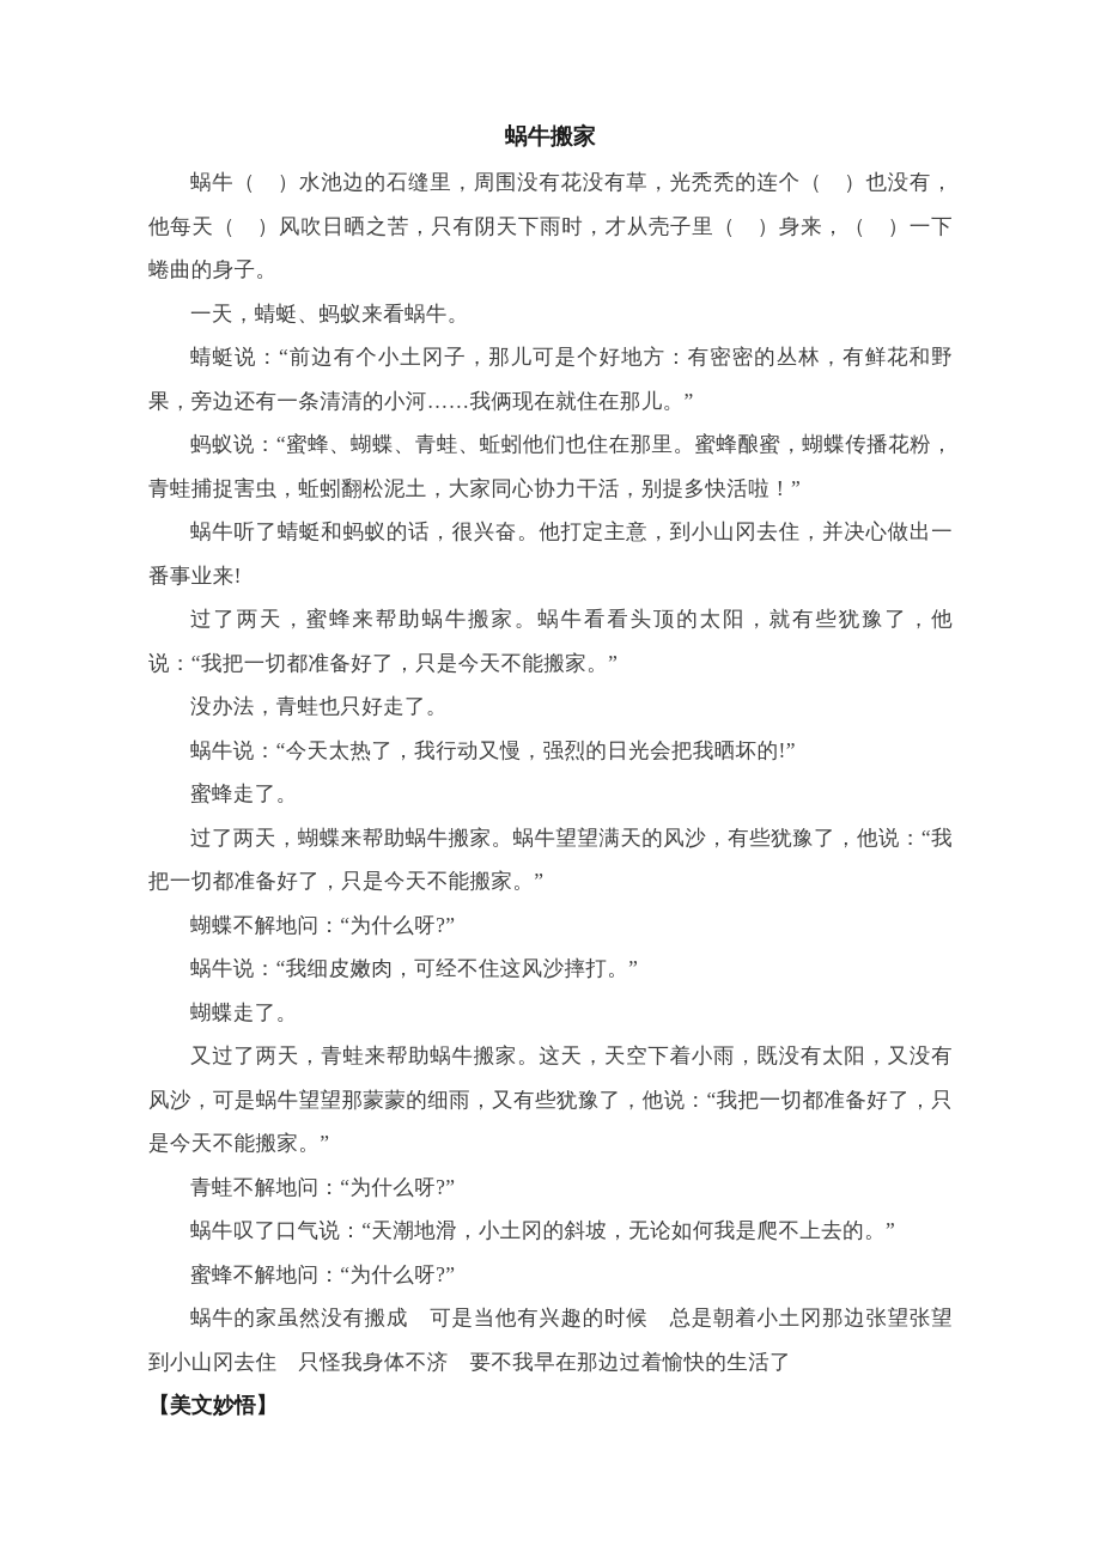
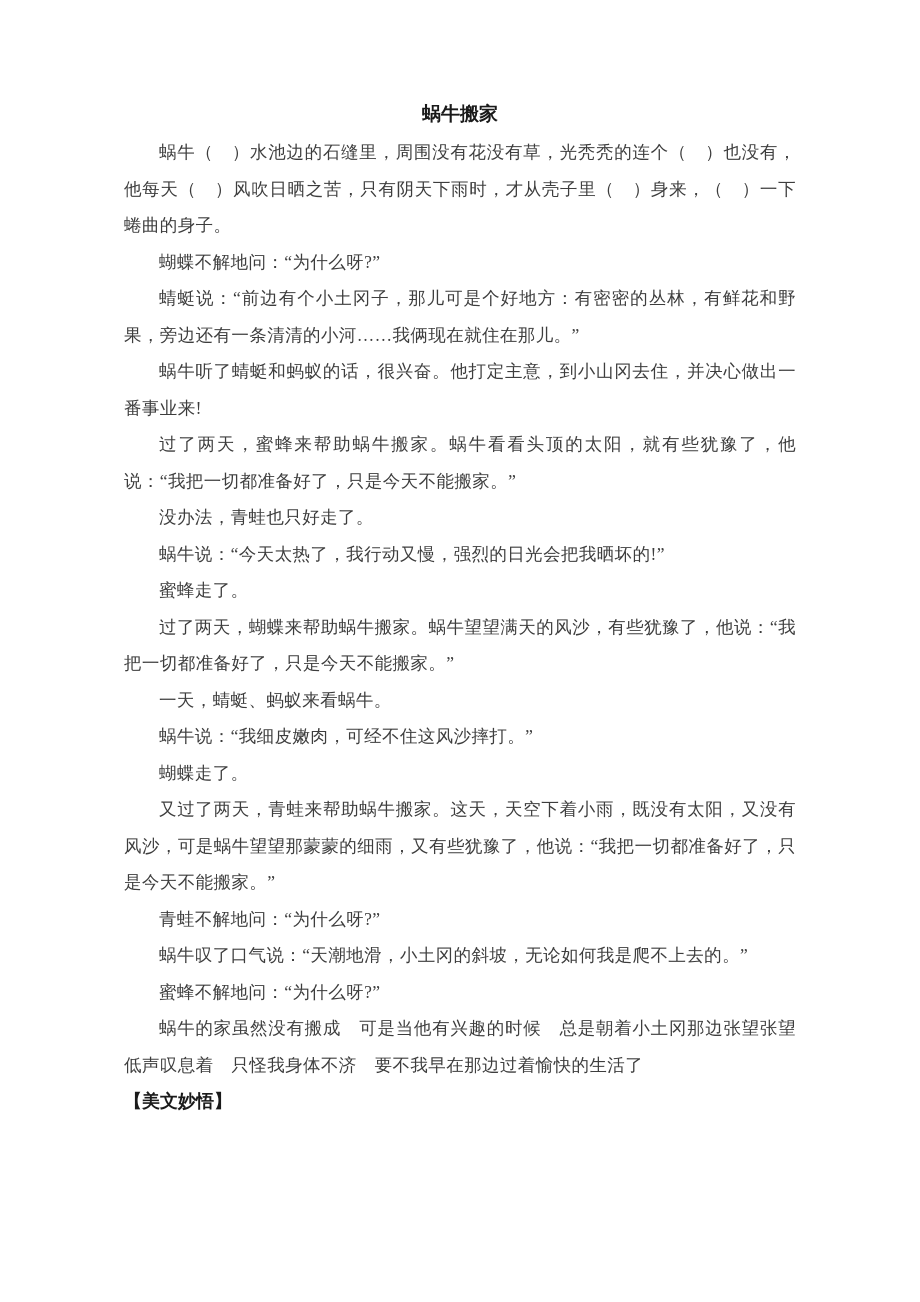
  蜗牛搬家
  蜗牛（ ）水池边的石缝里，周围没有花没有草，光秃秃的连个（ ）也没有，他每天（ ）风吹日晒之苦，只有阴天下雨时，才从壳子里（ ）身来，（ ）一下蜷曲的身子。
- 一天，蜻蜓、蚂蚁来看蜗牛。
+ 蝴蝶不解地问：“为什么呀?”
  蜻蜓说：“前边有个小土冈子，那儿可是个好地方：有密密的丛林，有鲜花和野果，旁边还有一条清清的小河……我俩现在就住在那儿。”
- 蚂蚁说：“蜜蜂、蝴蝶、青蛙、蚯蚓他们也住在那里。蜜蜂酿蜜，蝴蝶传播花粉，青蛙捕捉害虫，蚯蚓翻松泥土，大家同心协力干活，别提多快活啦！”
  蜗牛听了蜻蜓和蚂蚁的话，很兴奋。他打定主意，到小山冈去住，并决心做出一番事业来!
  过了两天，蜜蜂来帮助蜗牛搬家。蜗牛看看头顶的太阳，就有些犹豫了，他说：“我把一切都准备好了，只是今天不能搬家。”
  没办法，青蛙也只好走了。
  蜗牛说：“今天太热了，我行动又慢，强烈的日光会把我晒坏的!”
  蜜蜂走了。
  过了两天，蝴蝶来帮助蜗牛搬家。蜗牛望望满天的风沙，有些犹豫了，他说：“我把一切都准备好了，只是今天不能搬家。”
- 蝴蝶不解地问：“为什么呀?”
+ 一天，蜻蜓、蚂蚁来看蜗牛。
  蜗牛说：“我细皮嫩肉，可经不住这风沙摔打。”
  蝴蝶走了。
  又过了两天，青蛙来帮助蜗牛搬家。这天，天空下着小雨，既没有太阳，又没有风沙，可是蜗牛望望那蒙蒙的细雨，又有些犹豫了，他说：“我把一切都准备好了，只是今天不能搬家。”
  青蛙不解地问：“为什么呀?”
  蜗牛叹了口气说：“天潮地滑，小土冈的斜坡，无论如何我是爬不上去的。”
  蜜蜂不解地问：“为什么呀?”
- 蜗牛的家虽然没有搬成 可是当他有兴趣的时候 总是朝着小土冈那边张望张望 到小山冈去住 只怪我身体不济 要不我早在那边过着愉快的生活了
+ 蜗牛的家虽然没有搬成 可是当他有兴趣的时候 总是朝着小土冈那边张望张望 低声叹息着 只怪我身体不济 要不我早在那边过着愉快的生活了
  【美文妙悟】
